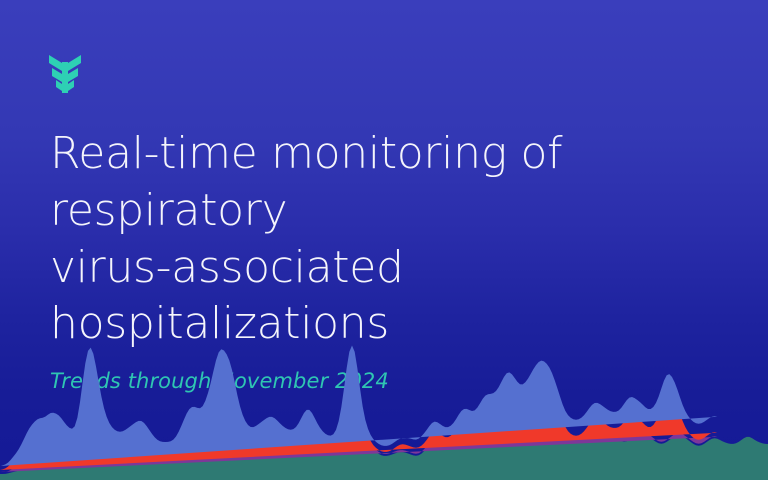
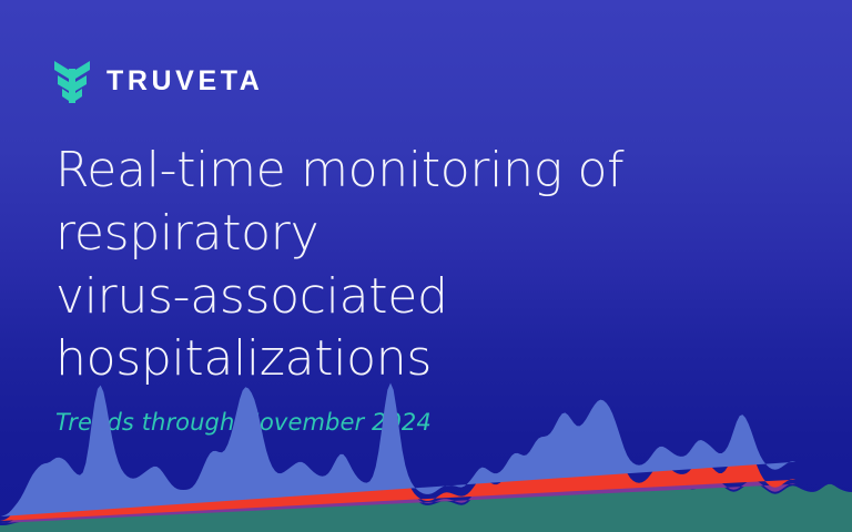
+ TRUVETA
  Real-time monitoring of respiratory
  virus-associated hospitalizations
  Treds throughovember 224
